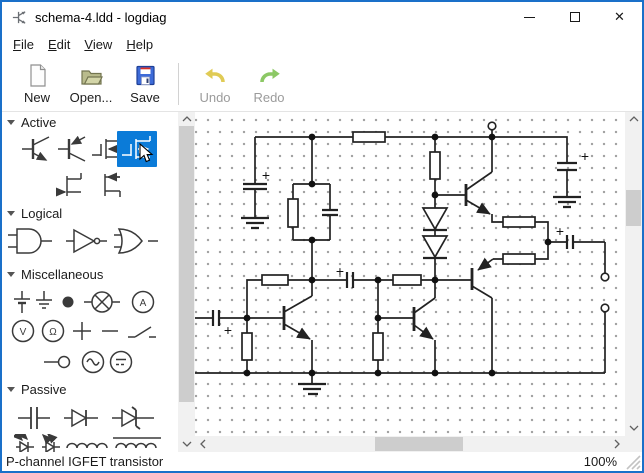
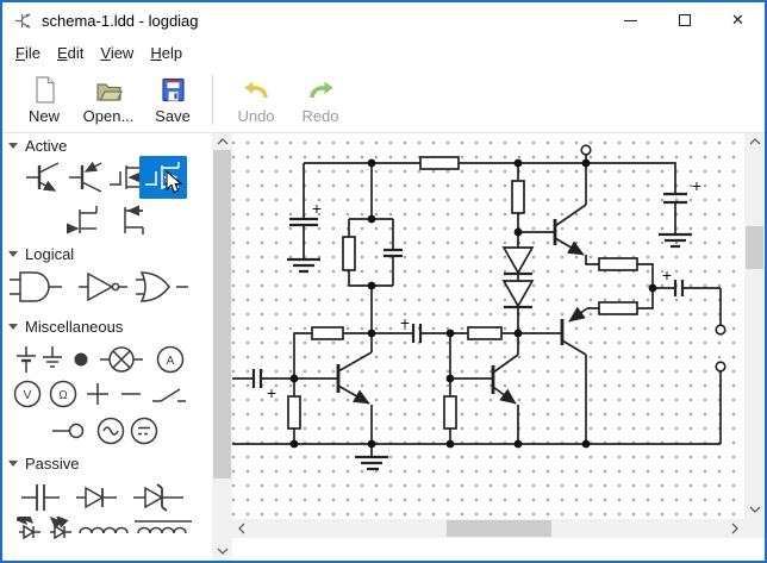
- schema-4.ldd - logdiag
+ schema-1.ldd - logdiag
  ✕
  File
  Edit
  View
  Help
  New
  Open...
  Save
  Undo
  Redo
  Active
  Logical
  Miscellaneous
  A
  V
  Ω
  Passive
  +
  +
  +
  +
  +
- P-channel IGFET transistor
- 100%
